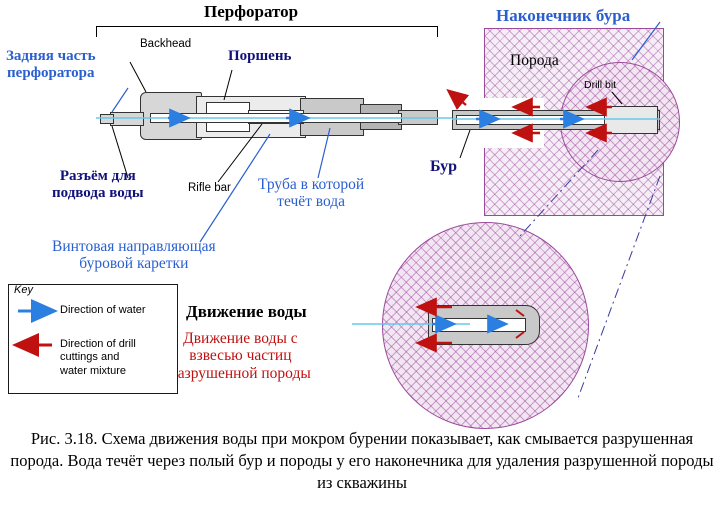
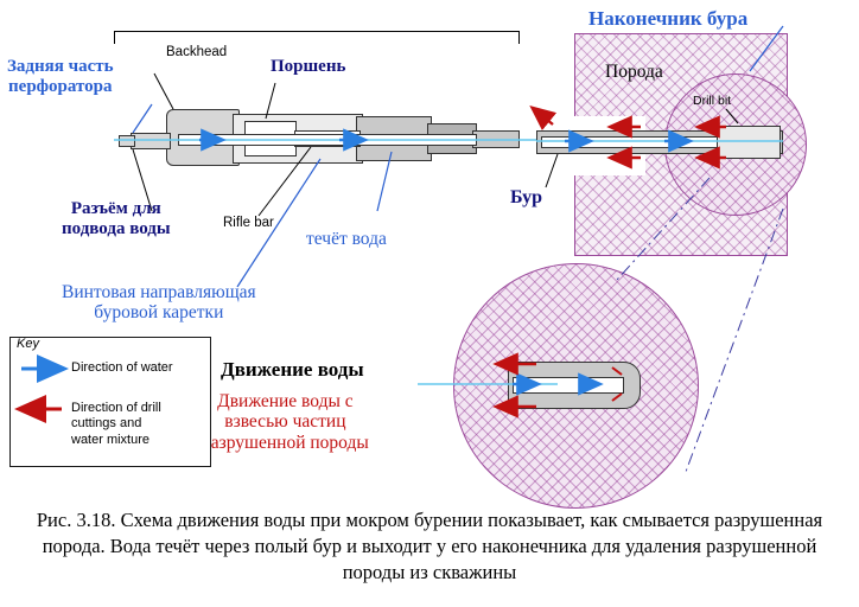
  Задняя часть
  перфоратора
  Backhead
  Поршень
  Разъём для
  подвода воды
  Rifle bar
- Труба в которой
  течёт вода
  Винтовая направляющая
  буровой каретки
  Бур
  Наконечник бура
  Порода
  Drill bit
  Движение воды
  Движение воды с
  взвесью частиц
  азрушенной породы
- Перфоратор
  Key
  Direction of water
  Direction of drill
  cuttings and
  water mixture
- Рис. 3.18. Схема движения воды при мокром бурении показывает, как смывается разрушенная порода. Вода течёт через полый бур и породы у его наконечника для удаления разрушенной породы из скважины
+ Рис. 3.18. Схема движения воды при мокром бурении показывает, как смывается разрушенная порода. Вода течёт через полый бур и выходит у его наконечника для удаления разрушенной породы из скважины
